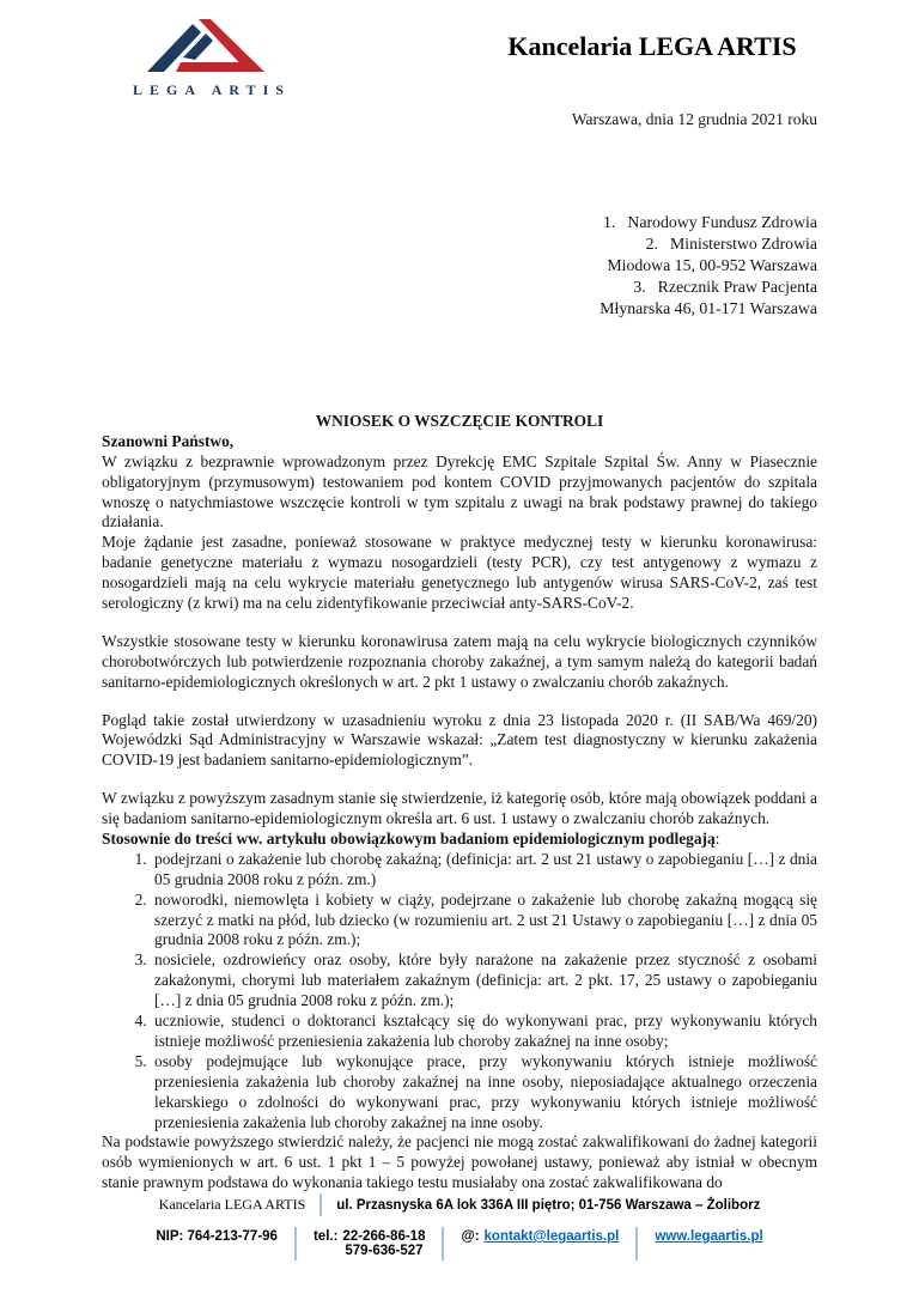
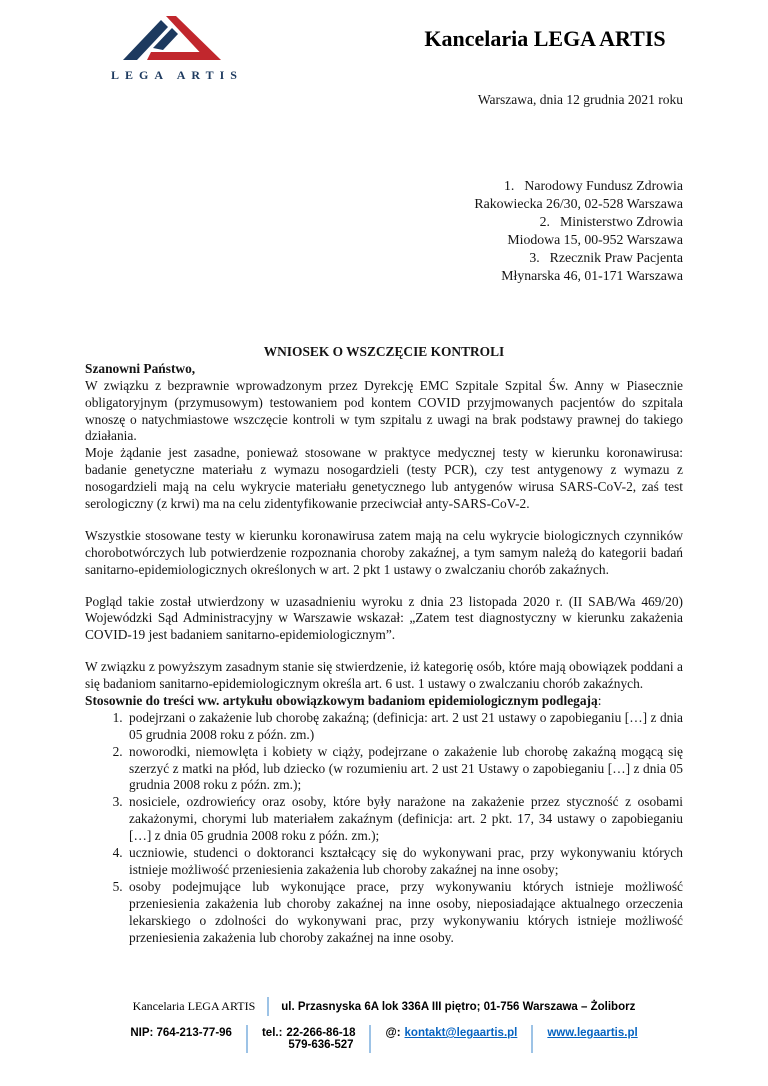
  LEGA ARTIS
  Kancelaria LEGA ARTIS
  Warszawa, dnia 12 grudnia 2021 roku
  1. Narodowy Fundusz Zdrowia
+ Rakowiecka 26/30, 02-528 Warszawa
  2. Ministerstwo Zdrowia
  Miodowa 15, 00-952 Warszawa
  3. Rzecznik Praw Pacjenta
  Młynarska 46, 01-171 Warszawa
  WNIOSEK O WSZCZĘCIE KONTROLI
  Szanowni Państwo,
  W związku z bezprawnie wprowadzonym przez Dyrekcję EMC Szpitale Szpital Św. Anny w Piasecznie obligatoryjnym (przymusowym) testowaniem pod kontem COVID przyjmowanych pacjentów do szpitala wnoszę o natychmiastowe wszczęcie kontroli w tym szpitalu z uwagi na brak podstawy prawnej do takiego działania.
  Moje żądanie jest zasadne, ponieważ stosowane w praktyce medycznej testy w kierunku koronawirusa: badanie genetyczne materiału z wymazu nosogardzieli (testy PCR), czy test antygenowy z wymazu z nosogardzieli mają na celu wykrycie materiału genetycznego lub antygenów wirusa SARS-CoV-2, zaś test serologiczny (z krwi) ma na celu zidentyfikowanie przeciwciał anty-SARS-CoV-2.
  Wszystkie stosowane testy w kierunku koronawirusa zatem mają na celu wykrycie biologicznych czynników chorobotwórczych lub potwierdzenie rozpoznania choroby zakaźnej, a tym samym należą do kategorii badań sanitarno-epidemiologicznych określonych w art. 2 pkt 1 ustawy o zwalczaniu chorób zakaźnych.
  Pogląd takie został utwierdzony w uzasadnieniu wyroku z dnia 23 listopada 2020 r. (II SAB/Wa 469/20) Wojewódzki Sąd Administracyjny w Warszawie wskazał: „Zatem test diagnostyczny w kierunku zakażenia COVID-19 jest badaniem sanitarno-epidemiologicznym”.
  W związku z powyższym zasadnym stanie się stwierdzenie, iż kategorię osób, które mają obowiązek poddani a się badaniom sanitarno-epidemiologicznym określa art. 6 ust. 1 ustawy o zwalczaniu chorób zakaźnych.
  Stosownie do treści ww. artykułu obowiązkowym badaniom epidemiologicznym podlegają:
  podejrzani o zakażenie lub chorobę zakaźną; (definicja: art. 2 ust 21 ustawy o zapobieganiu […] z dnia 05 grudnia 2008 roku z późn. zm.)
  noworodki, niemowlęta i kobiety w ciąży, podejrzane o zakażenie lub chorobę zakaźną mogącą się szerzyć z matki na płód, lub dziecko (w rozumieniu art. 2 ust 21 Ustawy o zapobieganiu […] z dnia 05 grudnia 2008 roku z późn. zm.);
- nosiciele, ozdrowieńcy oraz osoby, które były narażone na zakażenie przez styczność z osobami zakażonymi, chorymi lub materiałem zakaźnym (definicja: art. 2 pkt. 17, 25 ustawy o zapobieganiu […] z dnia 05 grudnia 2008 roku z późn. zm.);
+ nosiciele, ozdrowieńcy oraz osoby, które były narażone na zakażenie przez styczność z osobami zakażonymi, chorymi lub materiałem zakaźnym (definicja: art. 2 pkt. 17, 34 ustawy o zapobieganiu […] z dnia 05 grudnia 2008 roku z późn. zm.);
  uczniowie, studenci o doktoranci kształcący się do wykonywani prac, przy wykonywaniu których istnieje możliwość przeniesienia zakażenia lub choroby zakaźnej na inne osoby;
  osoby podejmujące lub wykonujące prace, przy wykonywaniu których istnieje możliwość przeniesienia zakażenia lub choroby zakaźnej na inne osoby, nieposiadające aktualnego orzeczenia lekarskiego o zdolności do wykonywani prac, przy wykonywaniu których istnieje możliwość przeniesienia zakażenia lub choroby zakaźnej na inne osoby.
- Na podstawie powyższego stwierdzić należy, że pacjenci nie mogą zostać zakwalifikowani do żadnej kategorii osób wymienionych w art. 6 ust. 1 pkt 1 – 5 powyżej powołanej ustawy, ponieważ aby istniał w obecnym stanie prawnym podstawa do wykonania takiego testu musiałaby ona zostać zakwalifikowana do
  Kancelaria LEGA ARTIS
  ul. Przasnyska 6A lok 336A III piętro; 01-756 Warszawa – Żoliborz
  NIP: 764-213-77-96
  tel.:
  22-266-86-18
  579-636-527
  @:
  kontakt@legaartis.pl
  www.legaartis.pl
